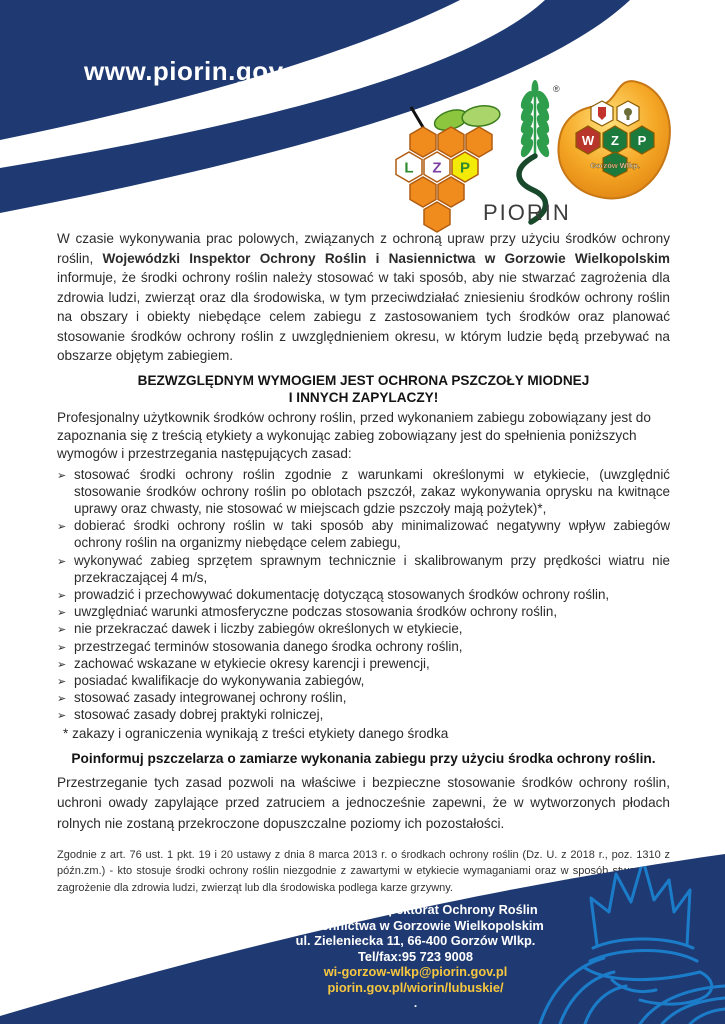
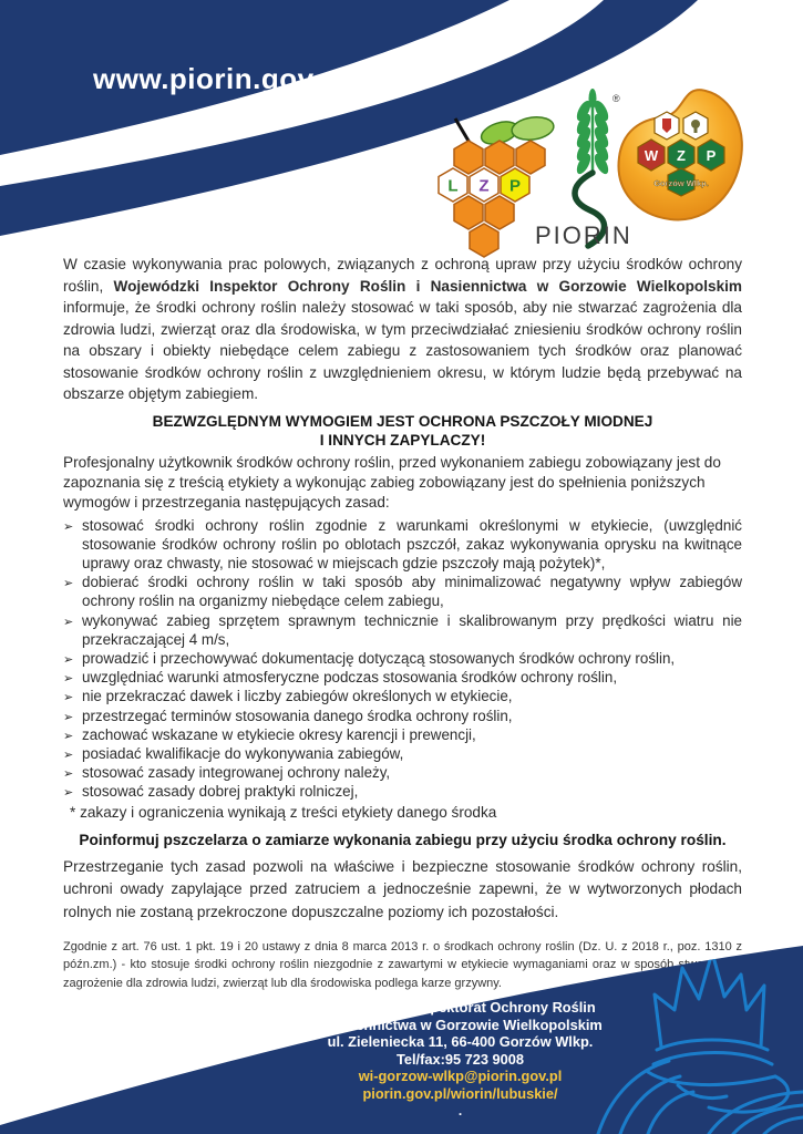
  www.piorin.gov.pl
  L
  Z
  P
  ®
  PIORIN
  W
  Z
  P
  Gorzów Wlkp.
  W czasie wykonywania prac polowych, związanych z ochroną upraw przy użyciu środków ochrony roślin, Wojewódzki Inspektor Ochrony Roślin i Nasiennictwa w Gorzowie Wielkopolskim informuje, że środki ochrony roślin należy stosować w taki sposób, aby nie stwarzać zagrożenia dla zdrowia ludzi, zwierząt oraz dla środowiska, w tym przeciwdziałać zniesieniu środków ochrony roślin na obszary i obiekty niebędące celem zabiegu z zastosowaniem tych środków oraz planować stosowanie środków ochrony roślin z uwzględnieniem okresu, w którym ludzie będą przebywać na obszarze objętym zabiegiem.
  BEZWZGLĘDNYM WYMOGIEM JEST OCHRONA PSZCZOŁY MIODNEJ
  I INNYCH ZAPYLACZY!
  Profesjonalny użytkownik środków ochrony roślin, przed wykonaniem zabiegu zobowiązany jest do zapoznania się z treścią etykiety a wykonując zabieg zobowiązany jest do spełnienia poniższych wymogów i przestrzegania następujących zasad:
  ➢
  stosować środki ochrony roślin zgodnie z warunkami określonymi w etykiecie, (uwzględnić stosowanie środków ochrony roślin po oblotach pszczół, zakaz wykonywania oprysku na kwitnące uprawy oraz chwasty, nie stosować w miejscach gdzie pszczoły mają pożytek)*,
  ➢
  dobierać środki ochrony roślin w taki sposób aby minimalizować negatywny wpływ zabiegów ochrony roślin na organizmy niebędące celem zabiegu,
  ➢
  wykonywać zabieg sprzętem sprawnym technicznie i skalibrowanym przy prędkości wiatru nie przekraczającej 4 m/s,
  ➢
  prowadzić i przechowywać dokumentację dotyczącą stosowanych środków ochrony roślin,
  ➢
  uwzględniać warunki atmosferyczne podczas stosowania środków ochrony roślin,
  ➢
  nie przekraczać dawek i liczby zabiegów określonych w etykiecie,
  ➢
  przestrzegać terminów stosowania danego środka ochrony roślin,
  ➢
  zachować wskazane w etykiecie okresy karencji i prewencji,
  ➢
  posiadać kwalifikacje do wykonywania zabiegów,
  ➢
- stosować zasady integrowanej ochrony roślin,
+ stosować zasady integrowanej ochrony należy,
  ➢
  stosować zasady dobrej praktyki rolniczej,
  * zakazy i ograniczenia wynikają z treści etykiety danego środka
  Poinformuj pszczelarza o zamiarze wykonania zabiegu przy użyciu środka ochrony roślin.
  Przestrzeganie tych zasad pozwoli na właściwe i bezpieczne stosowanie środków ochrony roślin, uchroni owady zapylające przed zatruciem a jednocześnie zapewni, że w wytworzonych płodach rolnych nie zostaną przekroczone dopuszczalne poziomy ich pozostałości.
  Zgodnie z art. 76 ust. 1 pkt. 19 i 20 ustawy z dnia 8 marca 2013 r. o środkach ochrony roślin (Dz. U. z 2018 r., poz. 1310 z późn.zm.) - kto stosuje środki ochrony roślin niezgodnie z zawartymi w etykiecie wymaganiami oraz w sposób zagrożenie dla zdrowia ludzi, zwierząt lub dla środowiska podlega karze grzywny.
  Wojewódzki Inspektorat Ochrony Roślin
  i Nasiennictwa w Gorzowie Wielkopolskim
  ul. Zieleniecka 11, 66-400 Gorzów Wlkp.
  Tel/fax:95 723 9008
  wi-gorzow-wlkp@piorin.gov.pl
  piorin.gov.pl/wiorin/lubuskie/
  .
